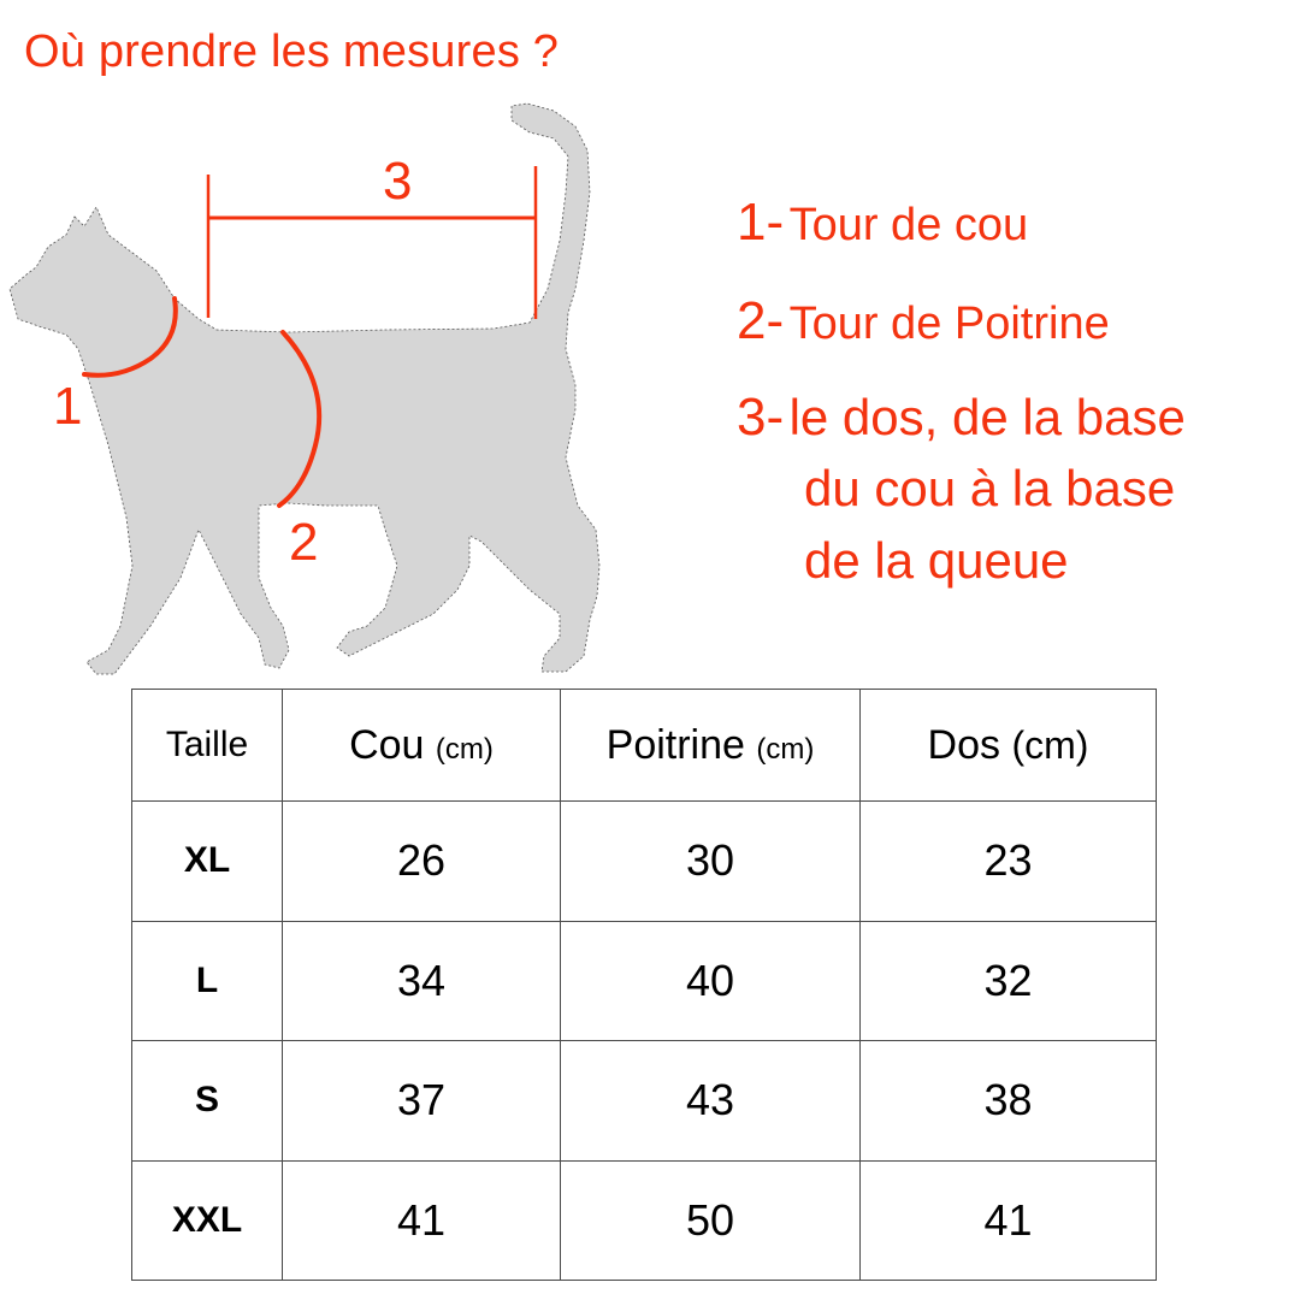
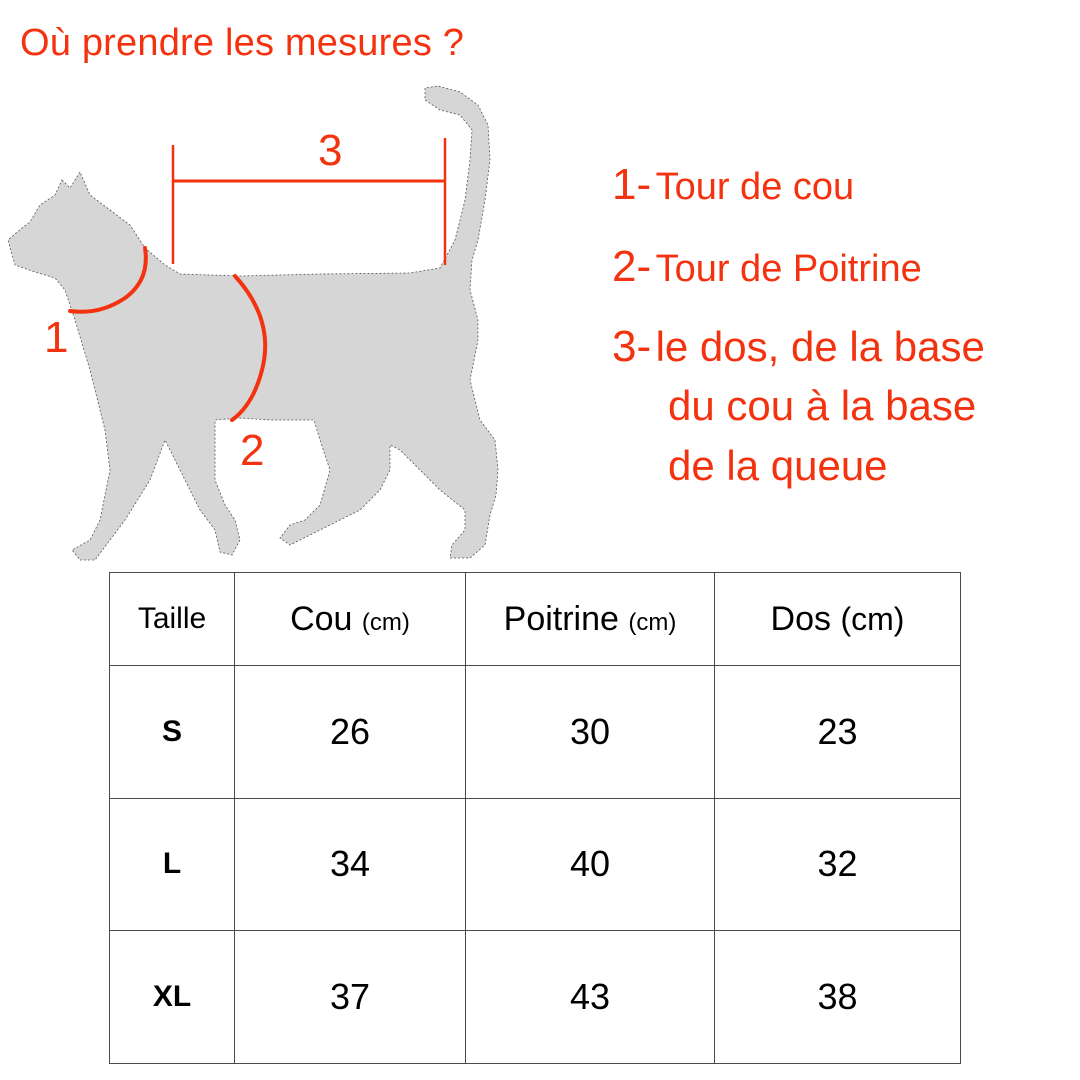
  Où prendre les mesures ?
  3
  1
  2
  1- Tour de cou
  2- Tour de Poitrine
  3- le dos, de la base
  du cou à la base
  de la queue
  Taille	Cou (cm)	Poitrine (cm)	Dos (cm)
- XL	26	30	23
+ S	26	30	23
  L	34	40	32
- S	37	43	38
+ XL	37	43	38
- XXL	41	50	41
